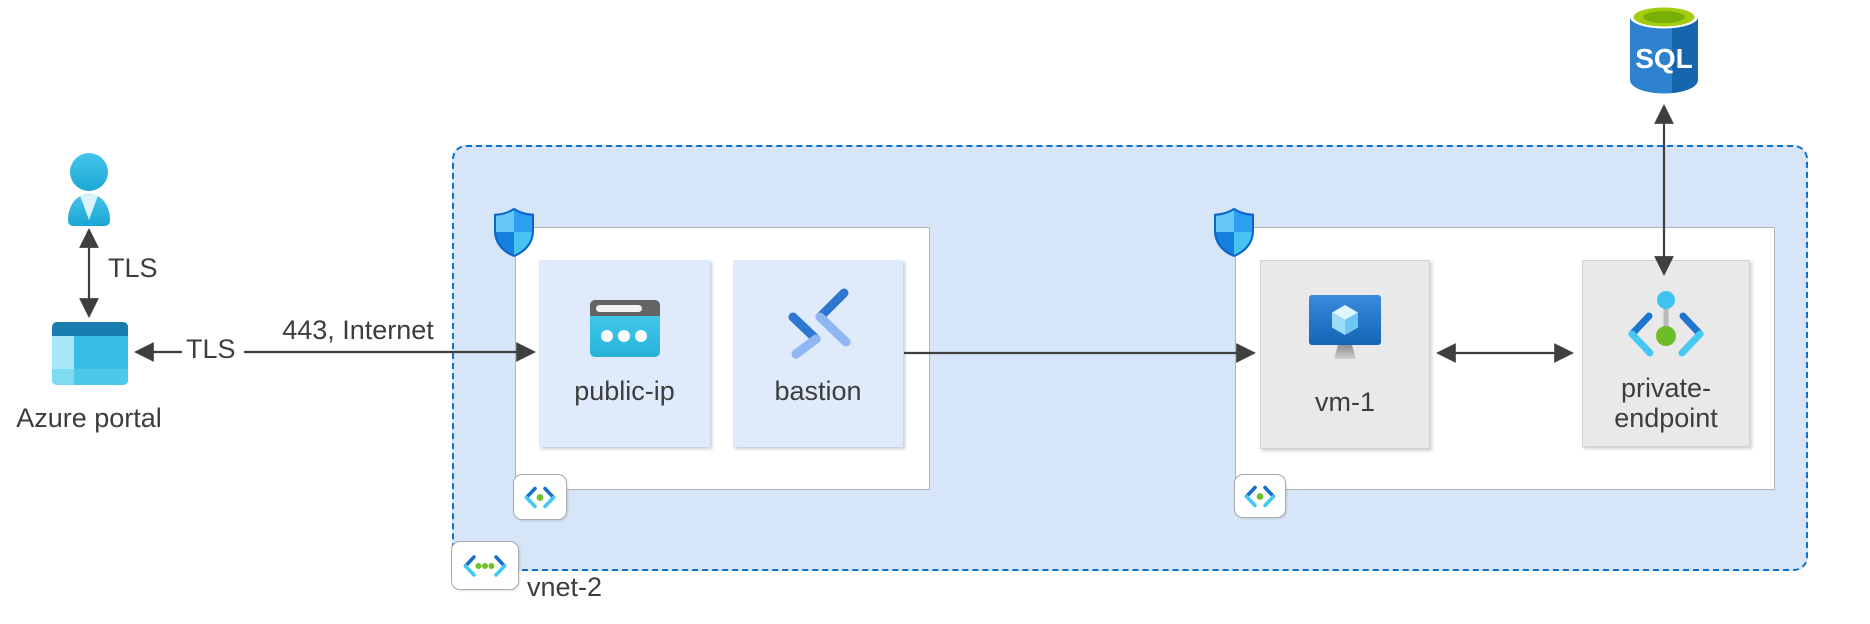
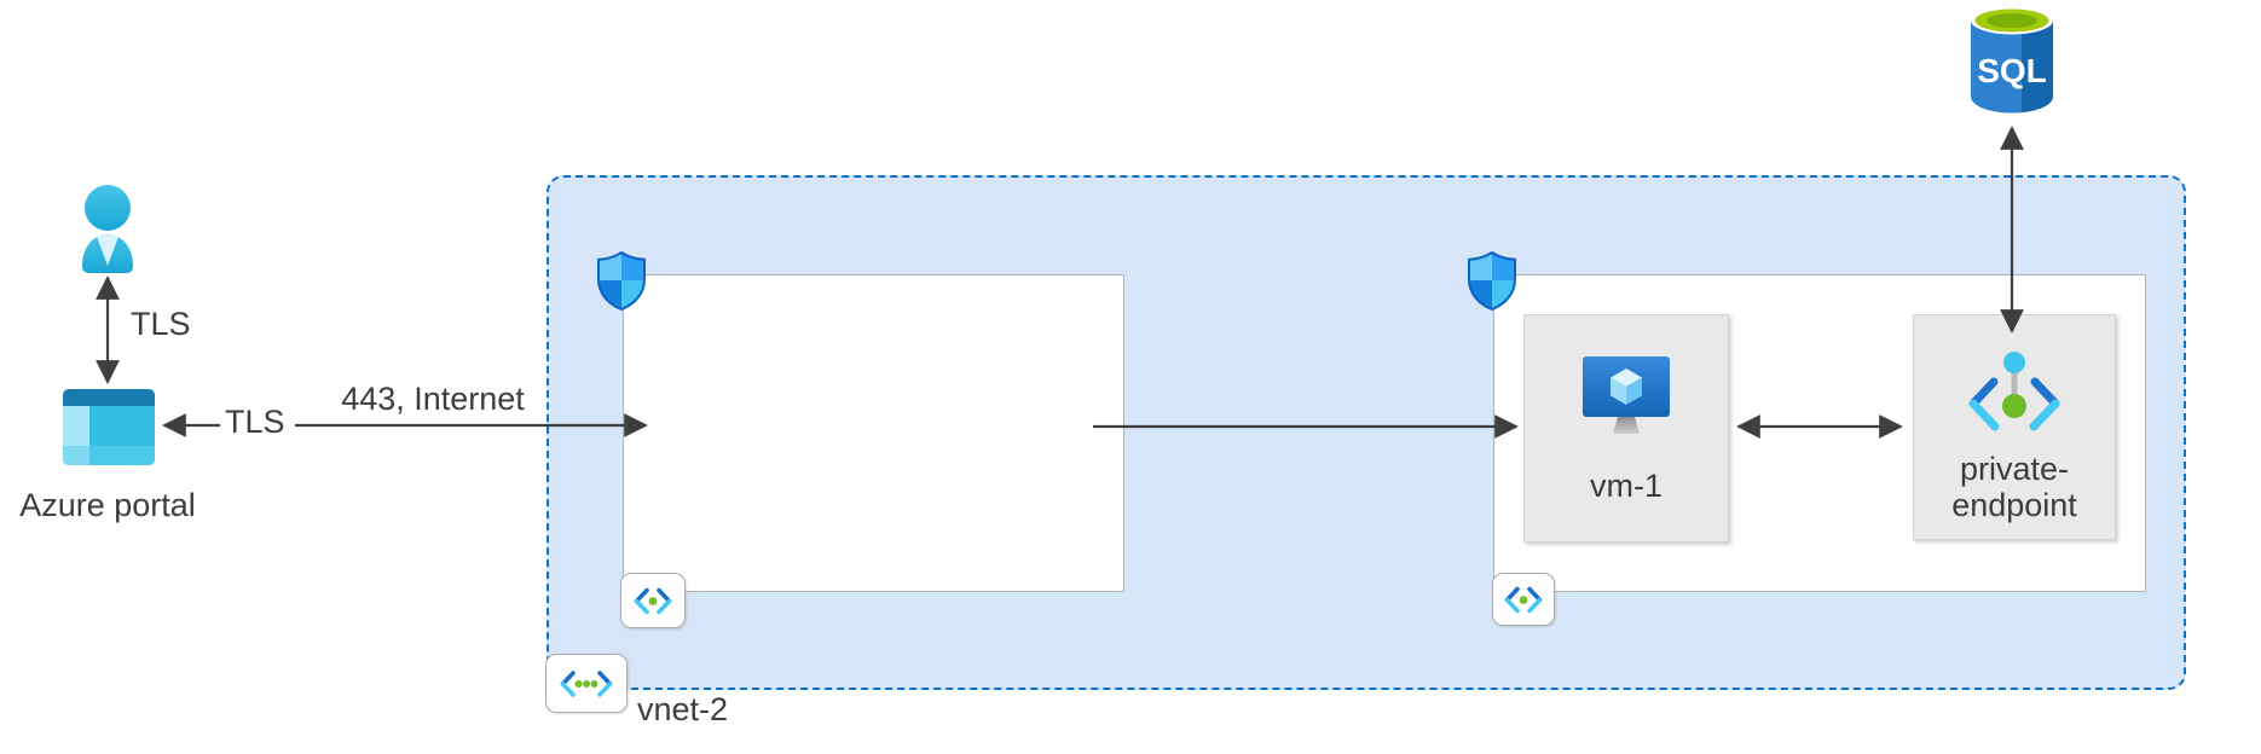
  Azure portal
- public-ip
- bastion
  vm-1
  private-
  endpoint
  SQL
  vnet-2
  TLS
  TLS
  443, Internet
